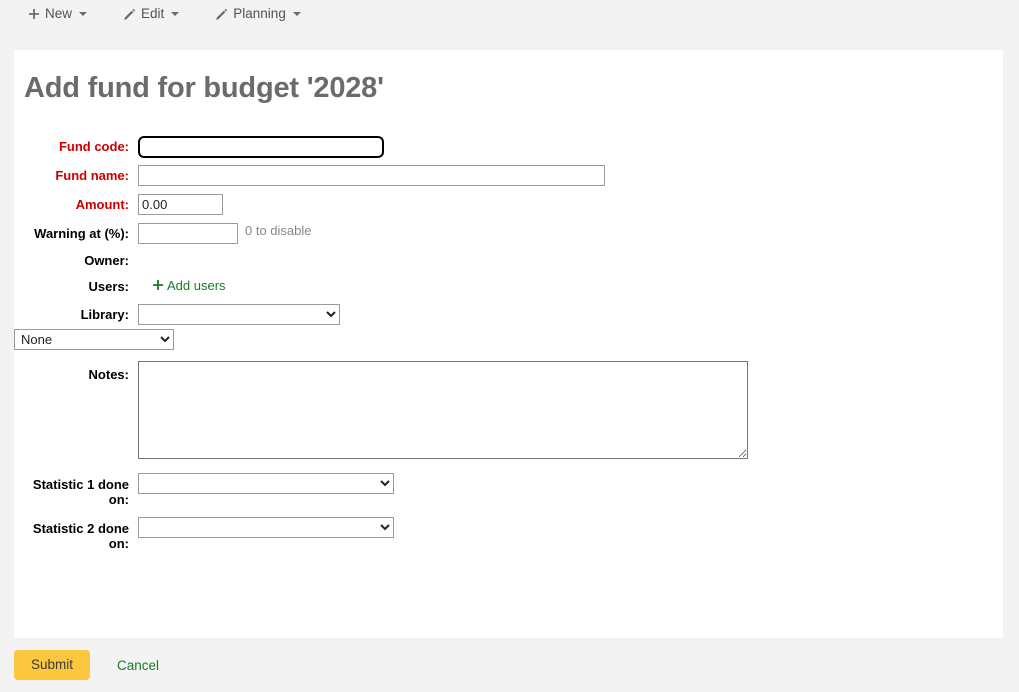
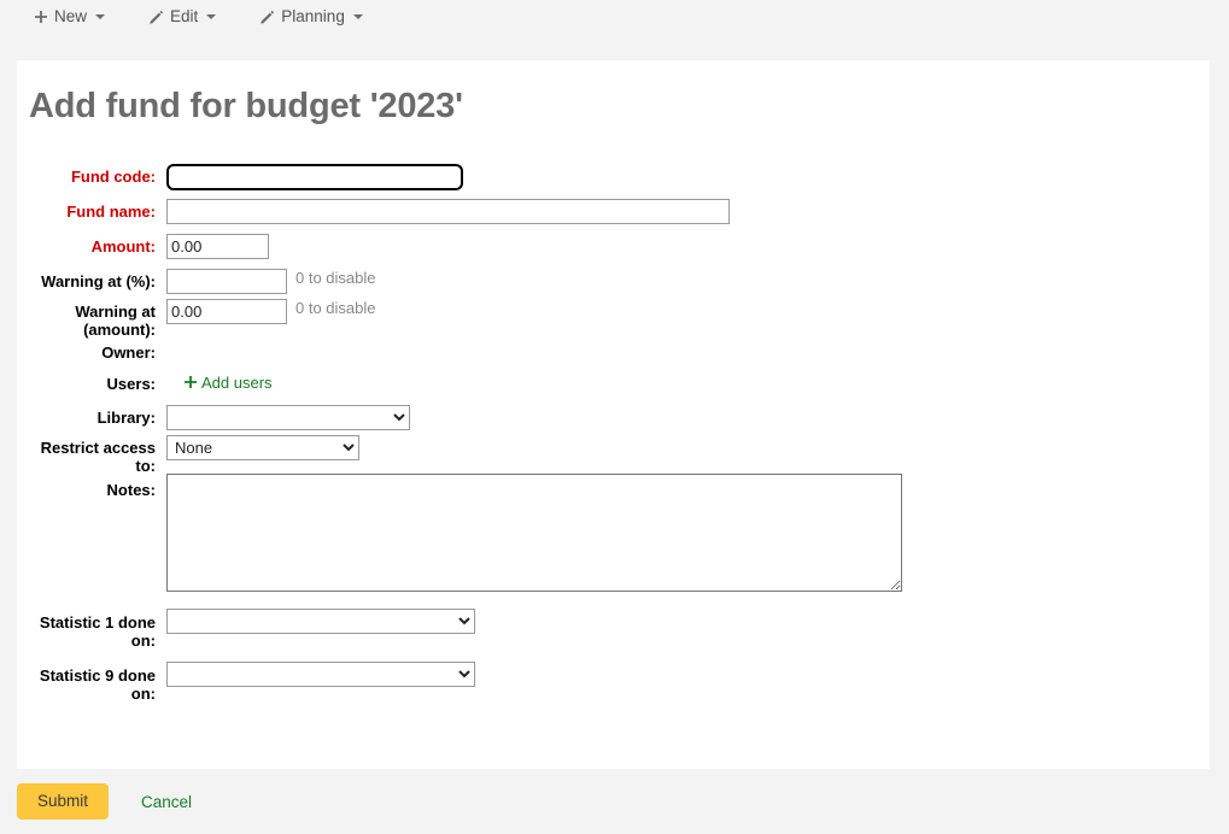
  New
  Edit
  Planning
- Add fund for budget '2028'
+ Add fund for budget '2023'
  Fund code:
  Fund name:
  Amount:
  0.00
  Warning at (%):
  0 to disable
+ Warning at (amount):
+ 0.00 0 to disable
  Owner:
  Users:
  Add users
  Library:
+ Restrict access to:
  None
  Notes:
  Statistic 1 done on:
- Statistic 2 done on:
+ Statistic 9 done on:
  Submit
  Cancel
